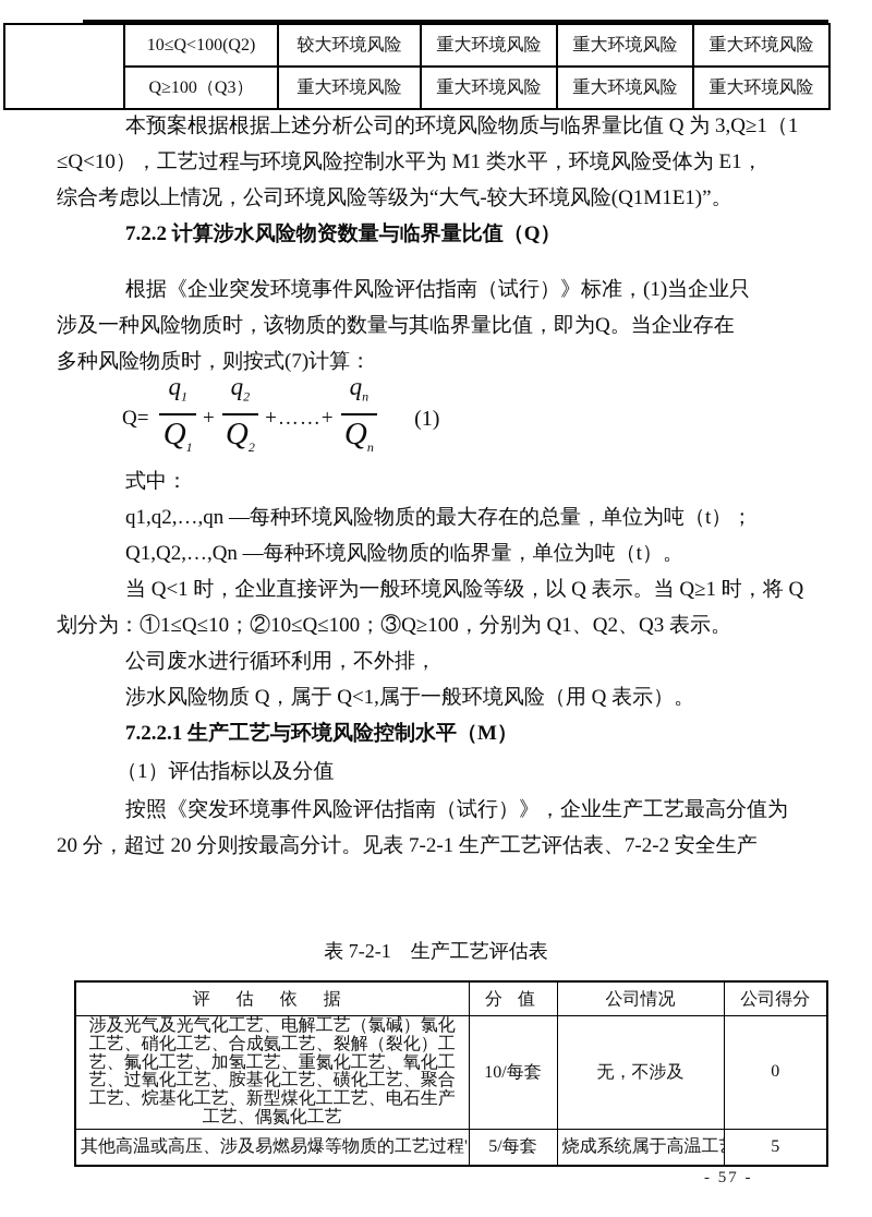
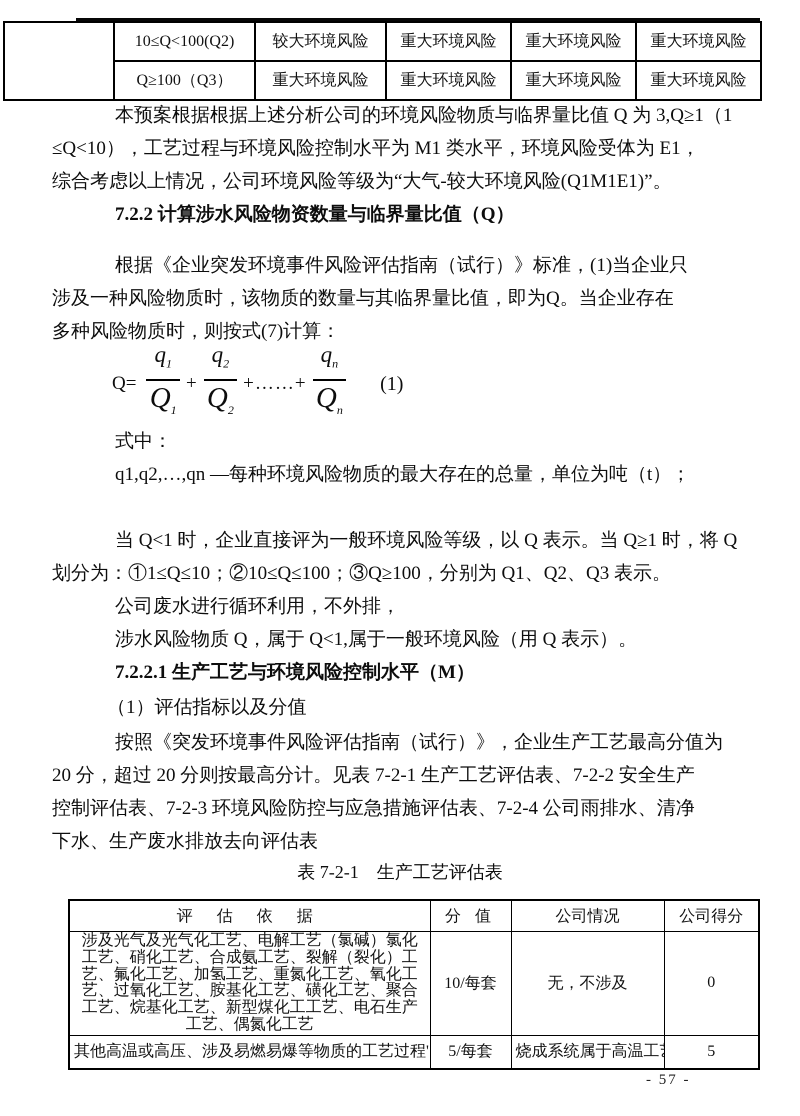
  	10≤Q<100(Q2)	较大环境风险	重大环境风险	重大环境风险	重大环境风险
  Q≥100（Q3）	重大环境风险	重大环境风险	重大环境风险	重大环境风险
  本预案根据根据上述分析公司的环境风险物质与临界量比值 Q 为 3,Q≥1（1
  ≤Q<10），工艺过程与环境风险控制水平为 M1 类水平，环境风险受体为 E1，
  综合考虑以上情况，公司环境风险等级为“大气-较大环境风险(Q1M1E1)”。
  7.2.2 计算涉水风险物资数量与临界量比值（Q）
  根据《企业突发环境事件风险评估指南（试行）》标准，(1)当企业只
  涉及一种风险物质时，该物质的数量与其临界量比值，即为Q。当企业存在
  多种风险物质时，则按式(7)计算：
  Q=
  q1
  Q1
  +
  q2
  Q2
  +……+
  qn
  Qn
  (1)
  式中：
  q1,q2,…,qn —每种环境风险物质的最大存在的总量，单位为吨（t）；
- Q1,Q2,…,Qn —每种环境风险物质的临界量，单位为吨（t）。
  当 Q<1 时，企业直接评为一般环境风险等级，以 Q 表示。当 Q≥1 时，将 Q
  划分为：①1≤Q≤10；②10≤Q≤100；③Q≥100，分别为 Q1、Q2、Q3 表示。
  公司废水进行循环利用，不外排，
  涉水风险物质 Q，属于 Q<1,属于一般环境风险（用 Q 表示）。
  7.2.2.1 生产工艺与环境风险控制水平（M）
  （1）评估指标以及分值
  按照《突发环境事件风险评估指南（试行）》，企业生产工艺最高分值为
  20 分，超过 20 分则按最高分计。见表 7-2-1 生产工艺评估表、7-2-2 安全生产
+ 控制评估表、7-2-3 环境风险防控与应急措施评估表、7-2-4 公司雨排水、清净
+ 下水、生产废水排放去向评估表
  表 7-2-1 生产工艺评估表
  评 估 依 据	分 值	公司情况	公司得分
  涉及光气及光气化工艺、电解工艺（氯碱）氯化工艺、硝化工艺、合成氨工艺、裂解（裂化）工艺、氟化工艺、加氢工艺、重氮化工艺、氧化工艺、过氧化工艺、胺基化工艺、磺化工艺、聚合工艺、烷基化工艺、新型煤化工工艺、电石生产工艺、偶氮化工艺	10/每套	无，不涉及	0
  其他高温或高压、涉及易燃易爆等物质的工艺过程'	5/每套	烧成系统属于高温工	5
  - 57 -
